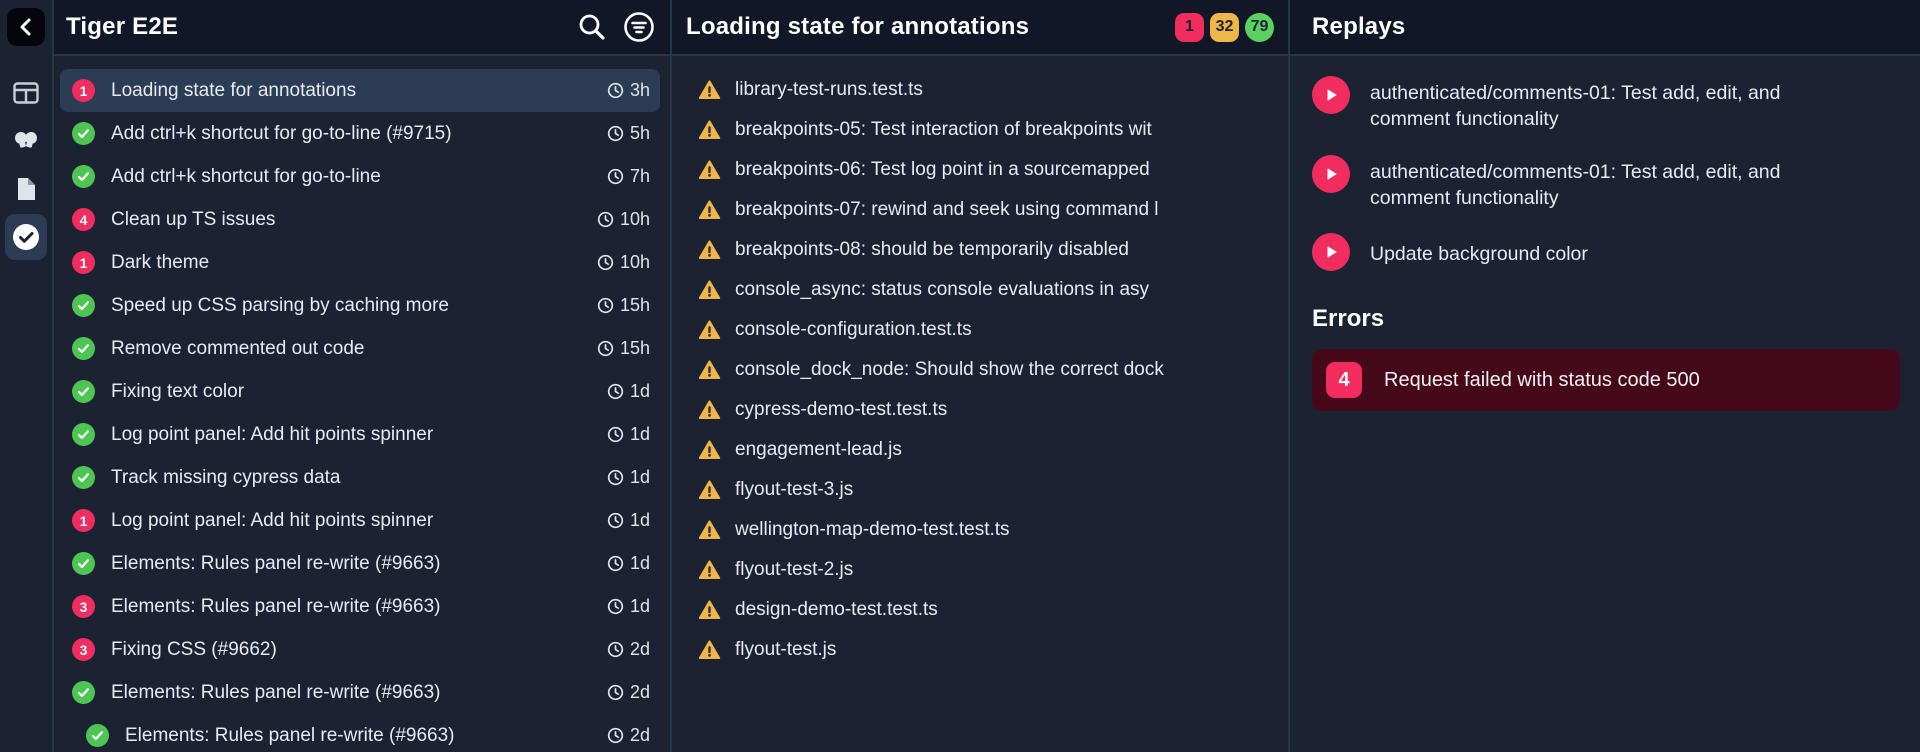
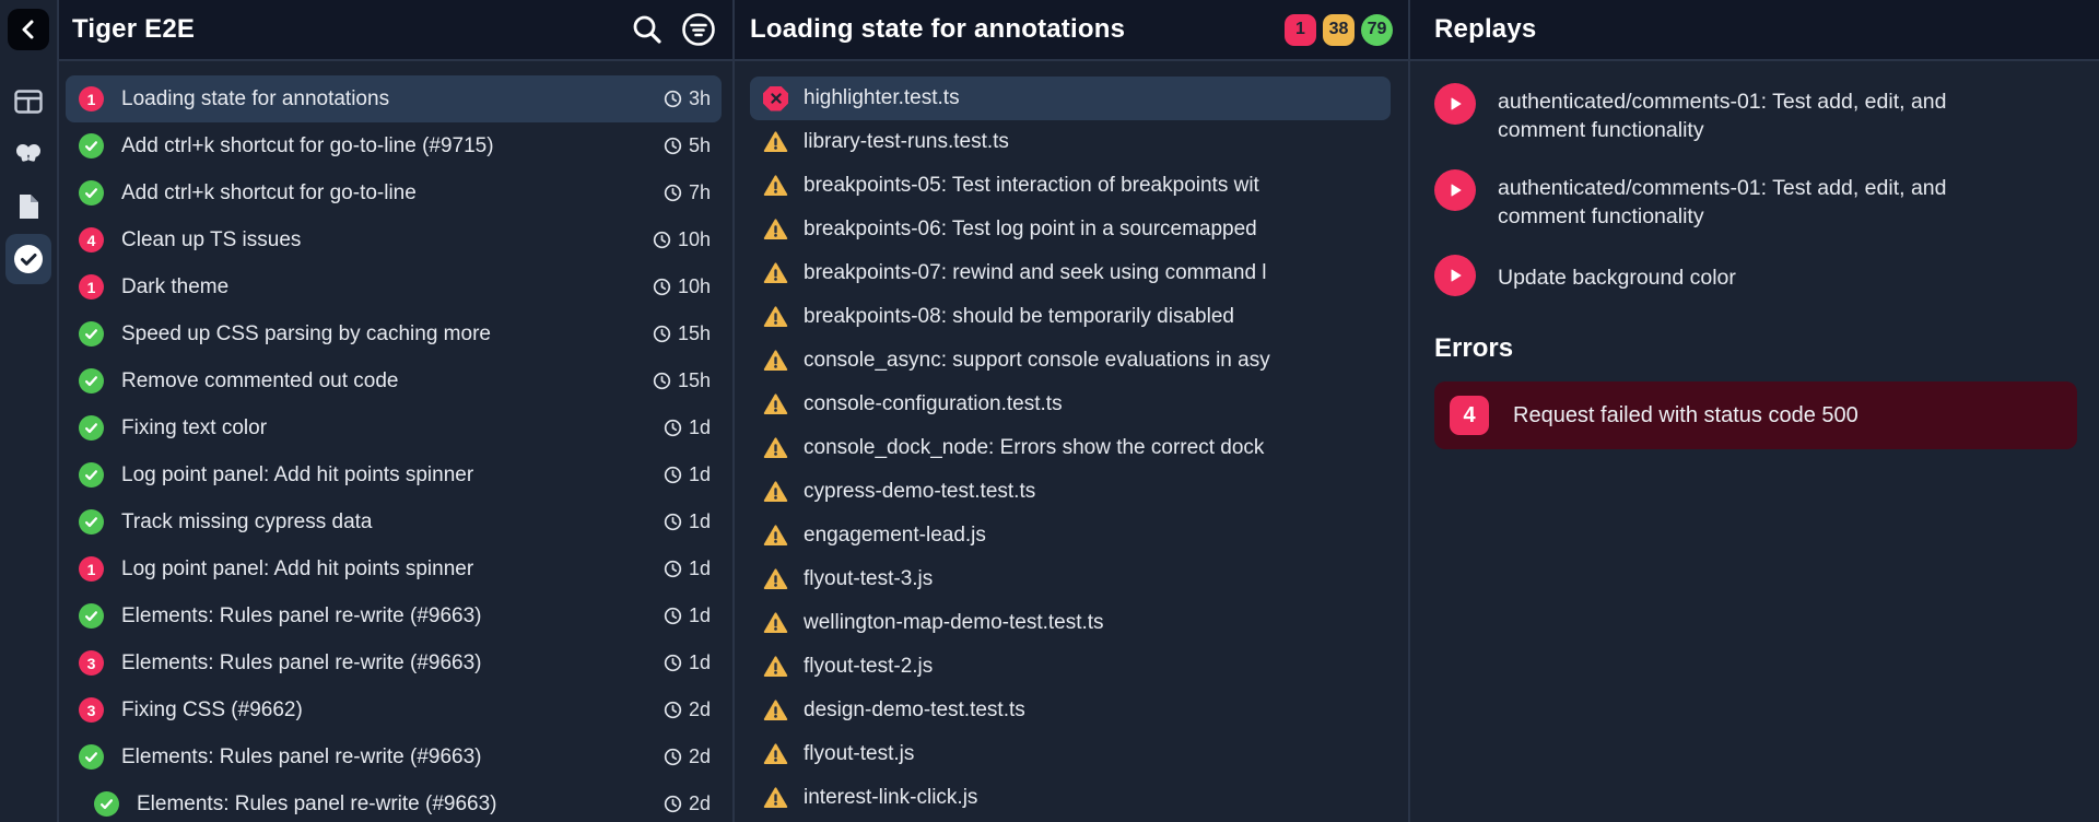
  Tiger E2E
  1
  Loading state for annotations
  3h
  Add ctrl+k shortcut for go-to-line (#9715)
  5h
  Add ctrl+k shortcut for go-to-line
  7h
  4
  Clean up TS issues
  10h
  1
  Dark theme
  10h
  Speed up CSS parsing by caching more
  15h
  Remove commented out code
  15h
  Fixing text color
  1d
  Log point panel: Add hit points spinner
  1d
  Track missing cypress data
  1d
  1
  Log point panel: Add hit points spinner
  1d
  Elements: Rules panel re-write (#9663)
  1d
  3
  Elements: Rules panel re-write (#9663)
  1d
  3
  Fixing CSS (#9662)
  2d
  Elements: Rules panel re-write (#9663)
  2d
  Elements: Rules panel re-write (#9663)
  2d
  Loading state for annotations
  1
- 32
+ 38
  79
+ highlighter.test.ts
  library-test-runs.test.ts
  breakpoints-05: Test interaction of breakpoints wit
  breakpoints-06: Test log point in a sourcemapped
  breakpoints-07: rewind and seek using command l
  breakpoints-08: should be temporarily disabled
- console_async: status console evaluations in asy
+ console_async: support console evaluations in asy
  console-configuration.test.ts
- console_dock_node: Should show the correct dock
+ console_dock_node: Errors show the correct dock
  cypress-demo-test.test.ts
  engagement-lead.js
  flyout-test-3.js
  wellington-map-demo-test.test.ts
  flyout-test-2.js
  design-demo-test.test.ts
  flyout-test.js
+ interest-link-click.js
  Replays
  authenticated/comments-01: Test add, edit, and comment functionality
  authenticated/comments-01: Test add, edit, and comment functionality
  Update background color
  Errors
  4
  Request failed with status code 500
